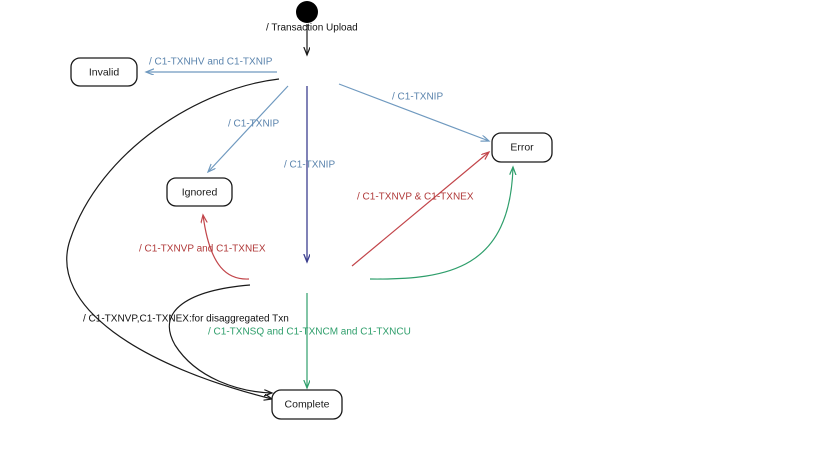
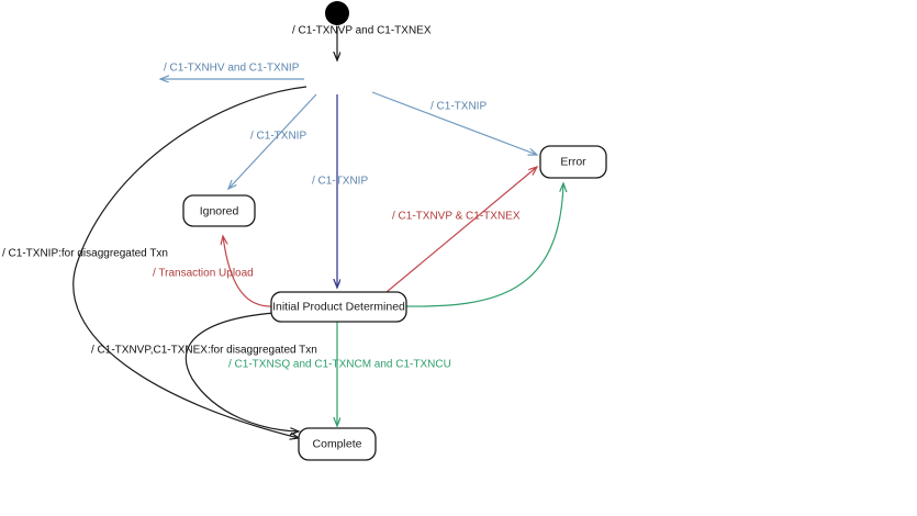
- Invalid
  Ignored
  Error
+ Initial Product Determined
  Complete
- / Transaction Upload
+ / C1-TXNVP and C1-TXNEX
  / C1-TXNHV and C1-TXNIP
  / C1-TXNIP
  / C1-TXNIP
  / C1-TXNIP
+ / C1-TXNIP:for disaggregated Txn
- / C1-TXNVP and C1-TXNEX
+ / Transaction Upload
  / C1-TXNVP & C1-TXNEX
  / C1-TXNVP,C1-TXNEX:for disaggregated Txn
  / C1-TXNSQ and C1-TXNCM and C1-TXNCU
